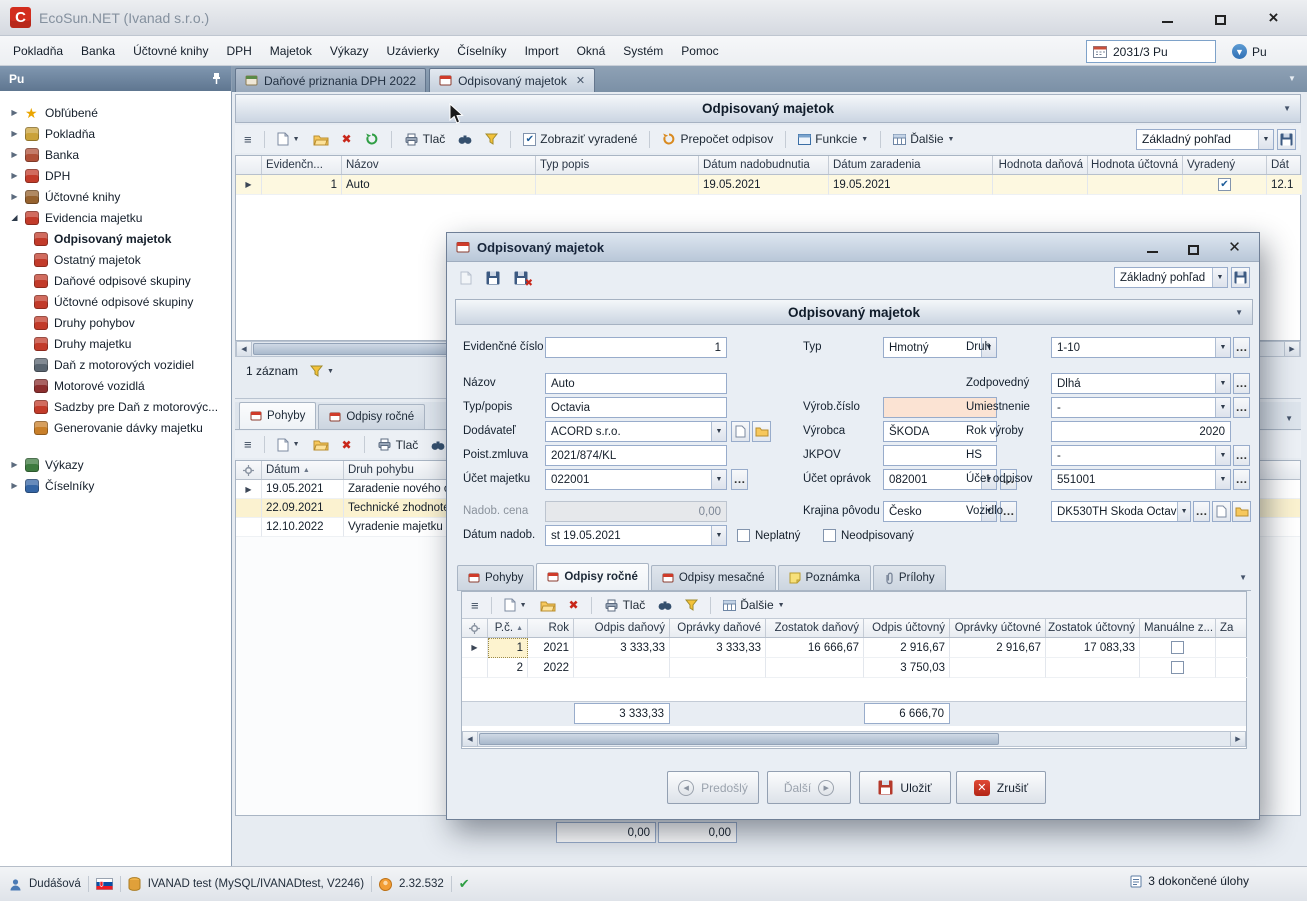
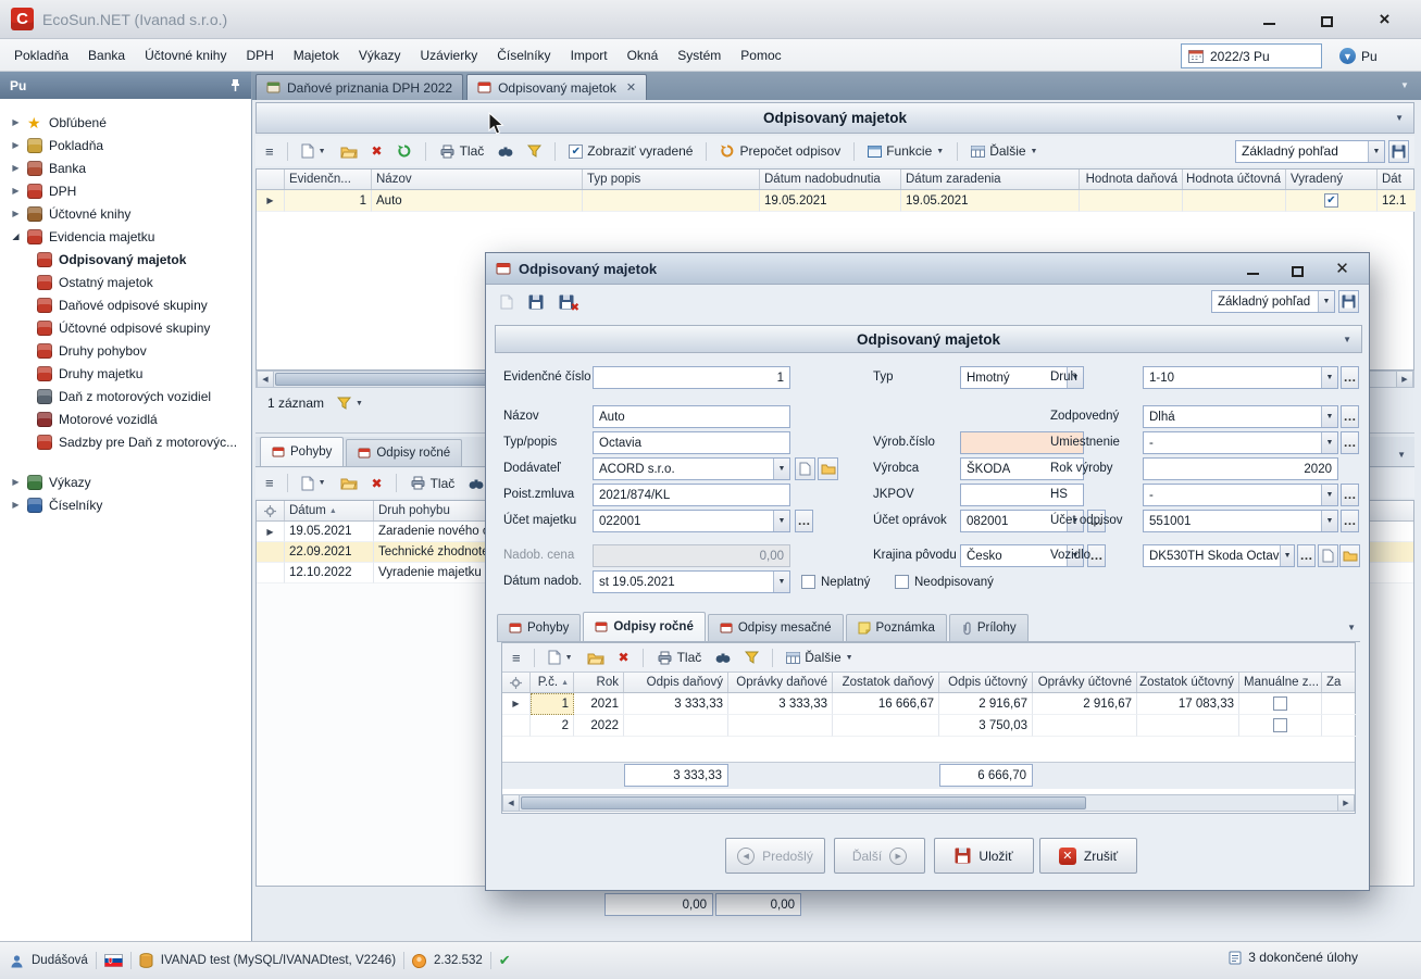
  C
  EcoSun.NET (Ivanad s.r.o.)
  ×
  Pokladňa
  Banka
  Účtovné knihy
  DPH
  Majetok
  Výkazy
  Uzávierky
  Číselníky
  Import
  Okná
  Systém
  Pomoc
- 2031/3 Pu
+ 2022/3 Pu
  ▼
  Pu
  Pu
  ▶
  ★
  Obľúbené
  ▶
  Pokladňa
  ▶
  Banka
  ▶
  DPH
  ▶
  Účtovné knihy
  ◢
  Evidencia majetku
  Odpisovaný majetok
  Ostatný majetok
  Daňové odpisové skupiny
  Účtovné odpisové skupiny
  Druhy pohybov
  Druhy majetku
  Daň z motorových vozidiel
  Motorové vozidlá
  Sadzby pre Daň z motorovýc...
- Generovanie dávky majetku
  ▶
  Výkazy
  ▶
  Číselníky
  Daňové priznania DPH 2022
  Odpisovaný majetok
  ✕
  ▼
  Odpisovaný majetok
  ▼
  ≡
  ✖
  Tlač
  ✔
  Zobraziť vyradené
  Prepočet odpisov
  Funkcie
  Ďalšie
  Základný pohľad
  Evidenčn...
  Názov
  Typ popis
  Dátum nadobudnutia
  Dátum zaradenia
  Hodnota daňová
  Hodnota účtovná
  Vyradený
  Dát
  ▶
  1
  Auto
  19.05.2021
  19.05.2021
  ✔
  12.1
  1 záznam
  Pohyby
  Odpisy ročné
  ▼
  ≡
  ✖
  Tlač
  Dátum
  Druh pohybu
  ▶
  19.05.2021
  Zaradenie nového
  22.09.2021
  Technické zhodnot
  12.10.2022
  Vyradenie majetku
  0,00
  0,00
  Dudášová
  IVANAD test (MySQL/IVANADtest, V2246)
  2.32.532
  ✔
  3 dokončené úlohy
  Odpisovaný majetok
  ✕
  ✖
  Základný pohľad
  Odpisovaný majetok
  ▼
  Evidenčné číslo
  1
  Typ
  Hmotný
  Druh
  1-10
  …
  Názov
  Auto
  Zodpovedný
  Dlhá
  …
  Typ/popis
  Octavia
  Výrob.číslo
  Umiestnenie
  -
  …
  Dodávateľ
  ACORD s.r.o.
  Výrobca
  ŠKODA
  Rok výroby
  2020
  Poist.zmluva
  2021/874/KL
  JKPOV
  HS
  -
  …
  Účet majetku
  022001
  …
  Účet oprávok
  082001
  …
  Účet odpisov
  551001
  …
  Nadob. cena
  0,00
  Krajina pôvodu
  Česko
  …
  Vozidlo
  DK530TH Škoda Octav
  …
  Dátum nadob.
  st 19.05.2021
  Neplatný
  Neodpisovaný
  Pohyby
  Odpisy ročné
  Odpisy mesačné
  Poznámka
  Prílohy
  ▼
  ≡
  ✖
  Tlač
  Ďalšie
  P.č.
  Rok
  Odpis daňový
  Oprávky daňové
  Zostatok daňový
  Odpis účtovný
  Oprávky účtovné
  Zostatok účtovný
  Manuálne z...
  Za
  ▶
  1
  2021
  3 333,33
  3 333,33
  16 666,67
  2 916,67
  2 916,67
  17 083,33
  2
  2022
  3 750,03
  3 333,33
  6 666,70
  Predošlý
  Ďalší
  Uložiť
  ✕
  Zrušiť
